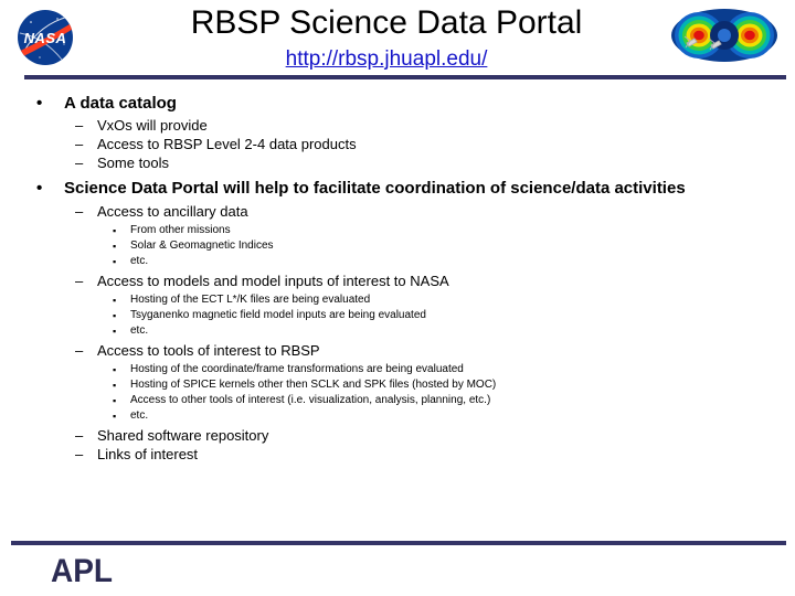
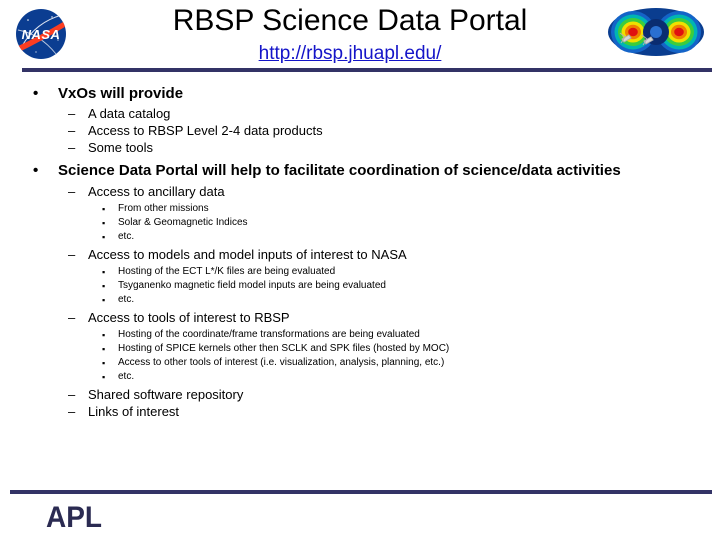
  NASA
  RBSP Science Data Portal
  http://rbsp.jhuapl.edu/
  •
- A data catalog
+ VxOs will provide
  –
- VxOs will provide
+ A data catalog
  –
  Access to RBSP Level 2-4 data products
  –
  Some tools
  •
  Science Data Portal will help to facilitate coordination of science/data activities
  –
  Access to ancillary data
  ▪
  From other missions
  ▪
  Solar & Geomagnetic Indices
  ▪
  etc.
  –
  Access to models and model inputs of interest to NASA
  ▪
  Hosting of the ECT L*/K files are being evaluated
  ▪
  Tsyganenko magnetic field model inputs are being evaluated
  ▪
  etc.
  –
  Access to tools of interest to RBSP
  ▪
  Hosting of the coordinate/frame transformations are being evaluated
  ▪
  Hosting of SPICE kernels other then SCLK and SPK files (hosted by MOC)
  ▪
  Access to other tools of interest (i.e. visualization, analysis, planning, etc.)
  ▪
  etc.
  –
  Shared software repository
  –
  Links of interest
  APL
